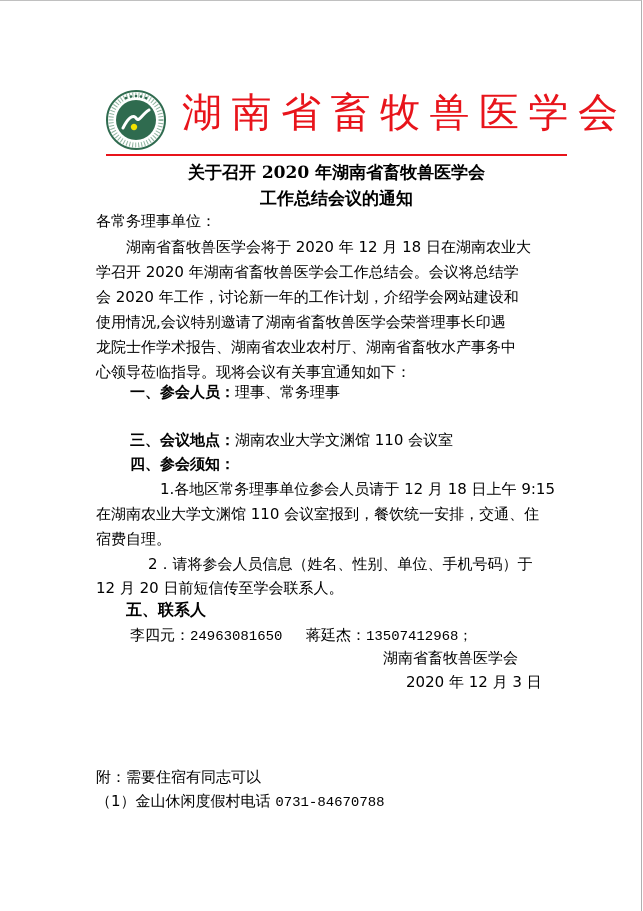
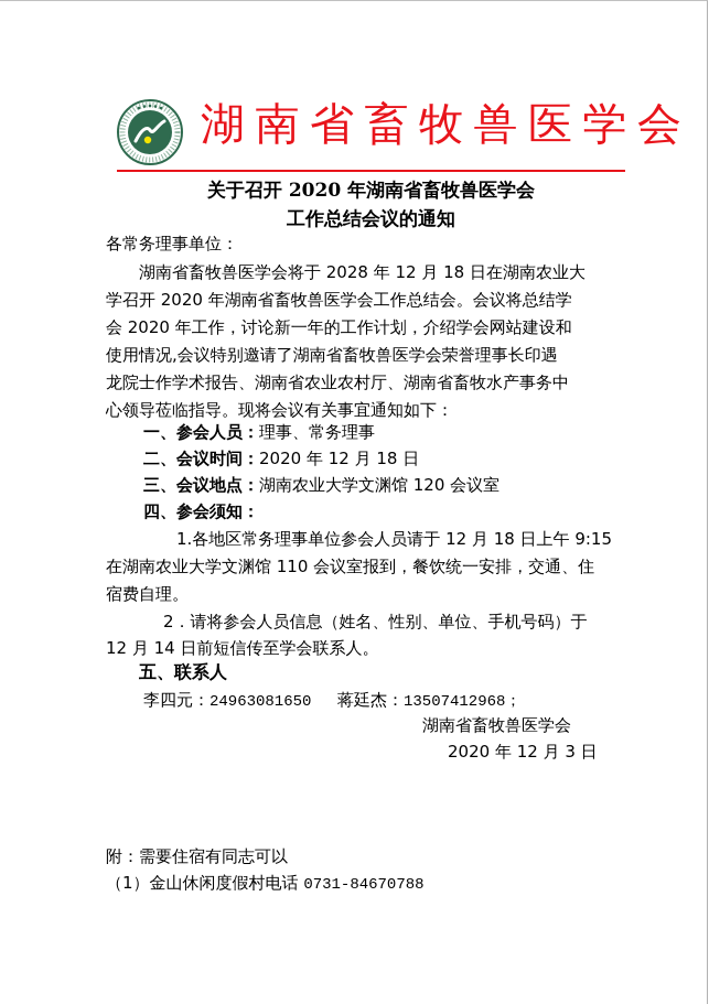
  湖南省畜牧兽医学会
  关于召开 2020 年湖南省畜牧兽医学会
  工作总结会议的通知
  各常务理事单位：
- 湖南省畜牧兽医学会将于 2020 年 12 月 18 日在湖南农业大
+ 湖南省畜牧兽医学会将于 2028 年 12 月 18 日在湖南农业大
  学召开 2020 年湖南省畜牧兽医学会工作总结会。会议将总结学
  会 2020 年工作，讨论新一年的工作计划，介绍学会网站建设和
  使用情况,会议特别邀请了湖南省畜牧兽医学会荣誉理事长印遇
  龙院士作学术报告、湖南省农业农村厅、湖南省畜牧水产事务中
  心领导莅临指导。现将会议有关事宜通知如下：
  一、参会人员：理事、常务理事
+ 二、会议时间：2020 年 12 月 18 日
- 三、会议地点：湖南农业大学文渊馆 110 会议室
+ 三、会议地点：湖南农业大学文渊馆 120 会议室
  四、参会须知：
  1.各地区常务理事单位参会人员请于 12 月 18 日上午 9:15
  在湖南农业大学文渊馆 110 会议室报到，餐饮统一安排，交通、住
  宿费自理。
  2．请将参会人员信息（姓名、性别、单位、手机号码）于
- 12 月 20 日前短信传至学会联系人。
+ 12 月 14 日前短信传至学会联系人。
  五、联系人
  李四元：24963081650 蒋廷杰：13507412968；
  湖南省畜牧兽医学会
  2020 年 12 月 3 日
  附：需要住宿有同志可以
  （1）金山休闲度假村电话 0731-84670788
